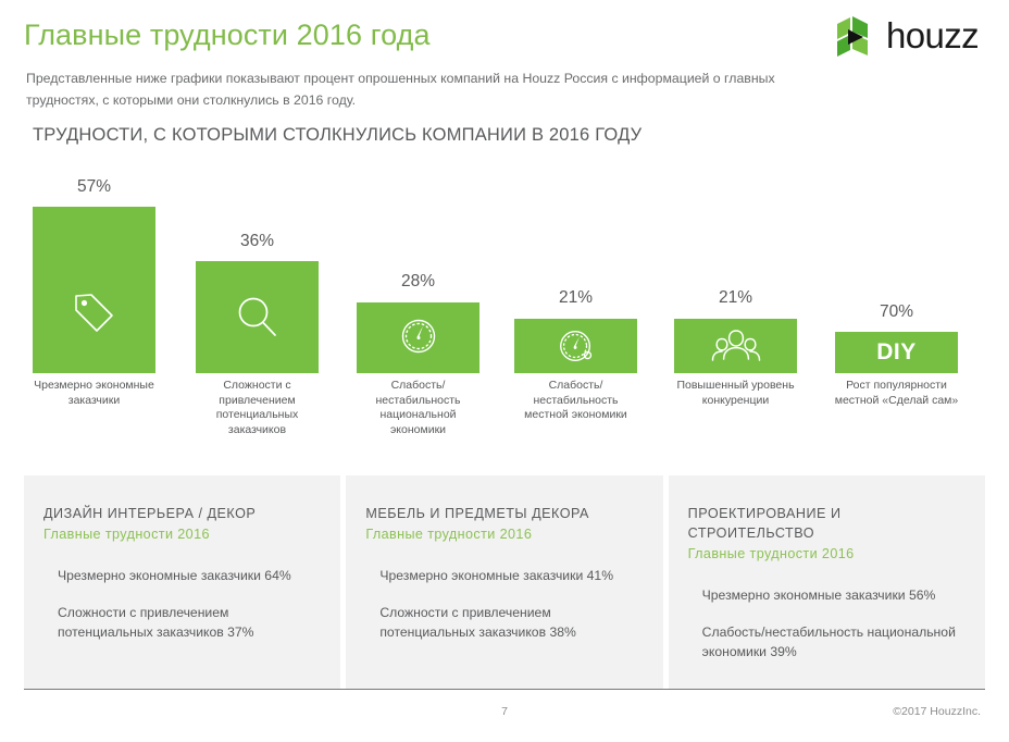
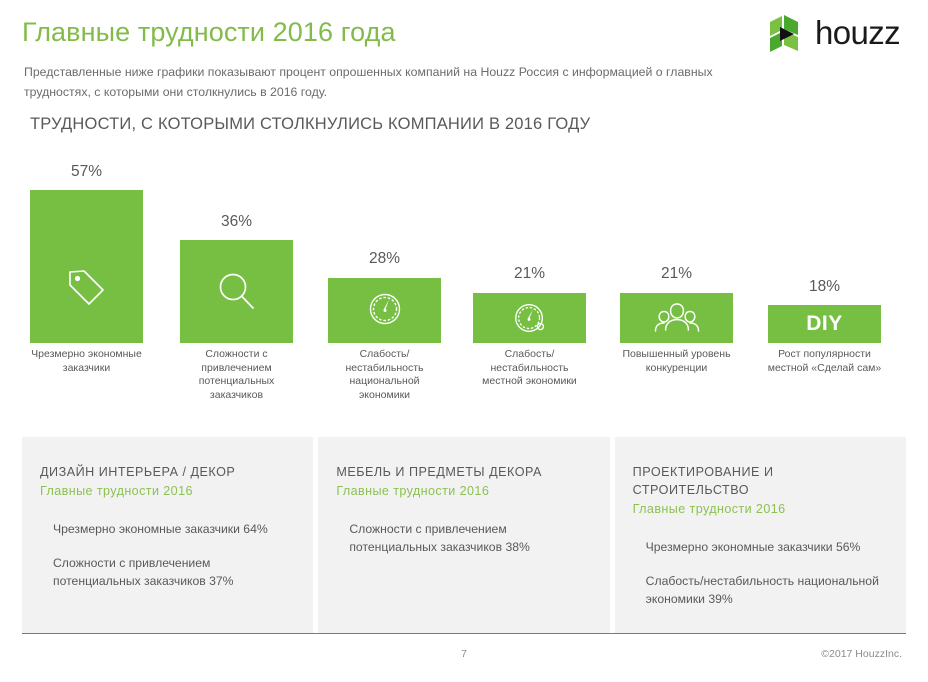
  Главные трудности 2016 года
  Представленные ниже графики показывают процент опрошенных компаний на Houzz Россия с информацией о главных трудностях, с которыми они столкнулись в 2016 году.
  houzz
  ТРУДНОСТИ, С КОТОРЫМИ СТОЛКНУЛИСЬ КОМПАНИИ В 2016 ГОДУ
  57%
  Чрезмерно экономные заказчики
  36%
  Сложности с привлечением потенциальных заказчиков
  28%
  Слабость/нестабильность национальной экономики
  21%
  Слабость/нестабильность местной экономики
  21%
  Повышенный уровень конкуренции
- 70%
+ 18%
  DIY
  Рост популярности местной «Сделай сам»
  ДИЗАЙН ИНТЕРЬЕРА / ДЕКОР
  Главные трудности 2016
  Чрезмерно экономные заказчики 64%
  Сложности с привлечением потенциальных заказчиков 37%
  МЕБЕЛЬ И ПРЕДМЕТЫ ДЕКОРА
  Главные трудности 2016
- Чрезмерно экономные заказчики 41%
  Сложности с привлечением потенциальных заказчиков 38%
  ПРОЕКТИРОВАНИЕ И
  СТРОИТЕЛЬСТВО
  Главные трудности 2016
  Чрезмерно экономные заказчики 56%
  Слабость/нестабильность национальной экономики 39%
  7
  ©2017 HouzzInc.
